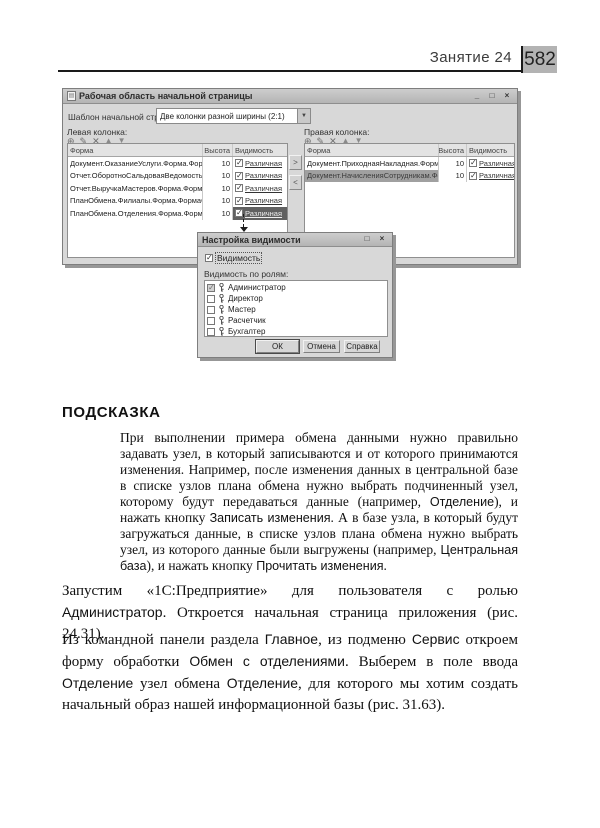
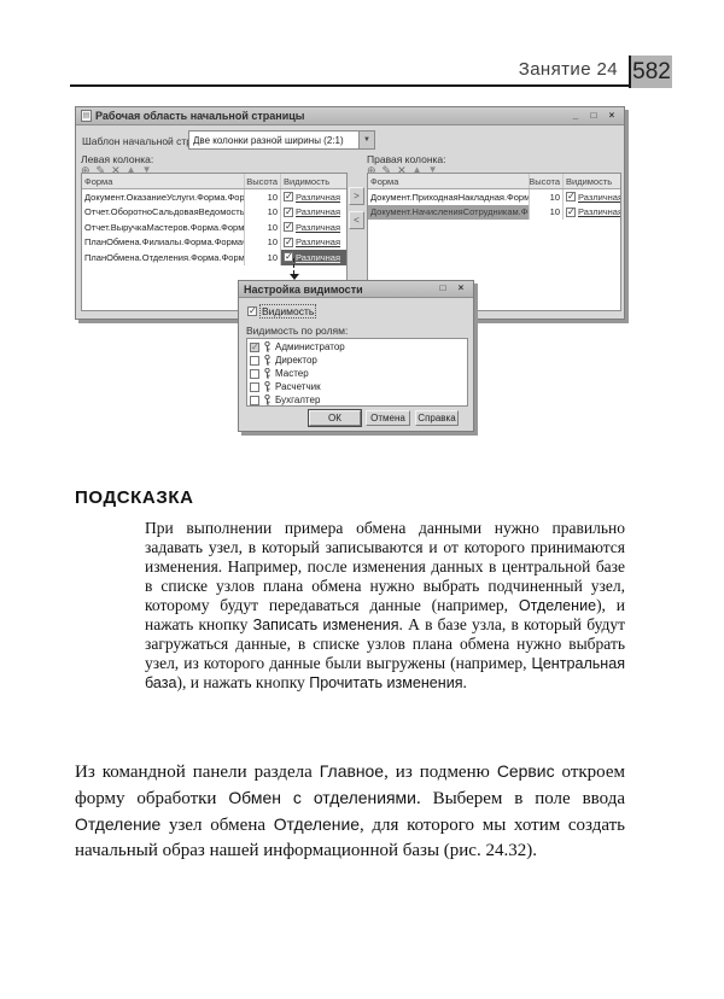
  Занятие 24
  582
  Рабочая область начальной страницы
  _
  □
  ×
  Шаблон начальной ст
  Две колонки разной ширины (2:1)
  Левая колонка:
  Правая колонка:
  ⊕
  ✎
  ✕
  ▲
  ▼
  ⊕
  ✎
  ✕
  ▲
  ▼
  Форма
  Высота
  Видимость
  Документ.ОказаниеУслуги.Форма.Фор
  10
  Различная
  Отчет.ОборотноСальдоваяВедомость
  10
  Различная
  Отчет.ВыручкаМастеров.Форма.Форм
  10
  Различная
  ПланОбмена.Филиалы.Форма.Форма
  10
  Различная
  ПланОбмена.Отделения.Форма.Форм
  10
  Различная
  >
  <
  Форма
  Высота
  Видимость
  Документ.ПриходнаяНакладная.Форм
  10
  Различна
  Документ.НачисленияСотрудникам.Ф
  10
  Различна
  Настройка видимости
  □
  ×
  Видимость
  Видимость по ролям:
  Администратор
  Директор
  Мастер
  Расчетчик
  Бухгалтер
  ОК
  Отмена
  Справка
  ПОДСКАЗКА
  При выполнении примера обмена данными нужно правильно задавать узел, в который записываются и от которого принимаются изменения. Например, после изменения данных в центральной базе в списке узлов плана обмена нужно выбрать подчиненный узел, которому будут передаваться данные (например, Отделение), и нажать кнопку Записать изменения. А в базе узла, в который будут загружаться данные, в списке узлов плана обмена нужно выбрать узел, из которого данные были выгружены (например, Центральная база), и нажать кнопку Прочитать изменения.
- Запустим «1С:Предприятие» для пользователя с ролью Администратор. Откроется начальная страница приложения (рис. 24.31).
- Из командной панели раздела Главное, из подменю Сервис откроем форму обработки Обмен с отделениями. Выберем в поле ввода Отделение узел обмена Отделение, для которого мы хотим создать начальный образ нашей информационной базы (рис. 31.63).
+ Из командной панели раздела Главное, из подменю Сервис откроем форму обработки Обмен с отделениями. Выберем в поле ввода Отделение узел обмена Отделение, для которого мы хотим создать начальный образ нашей информационной базы (рис. 24.32).
